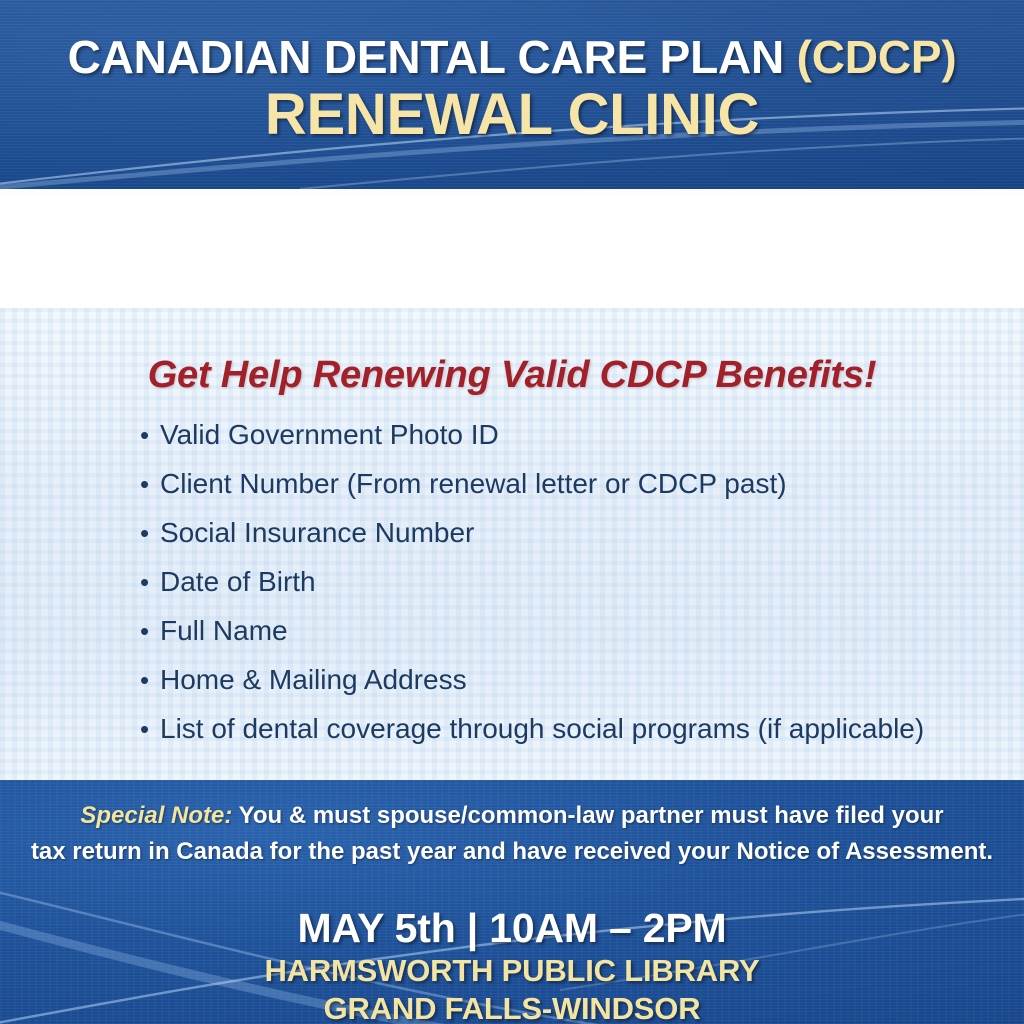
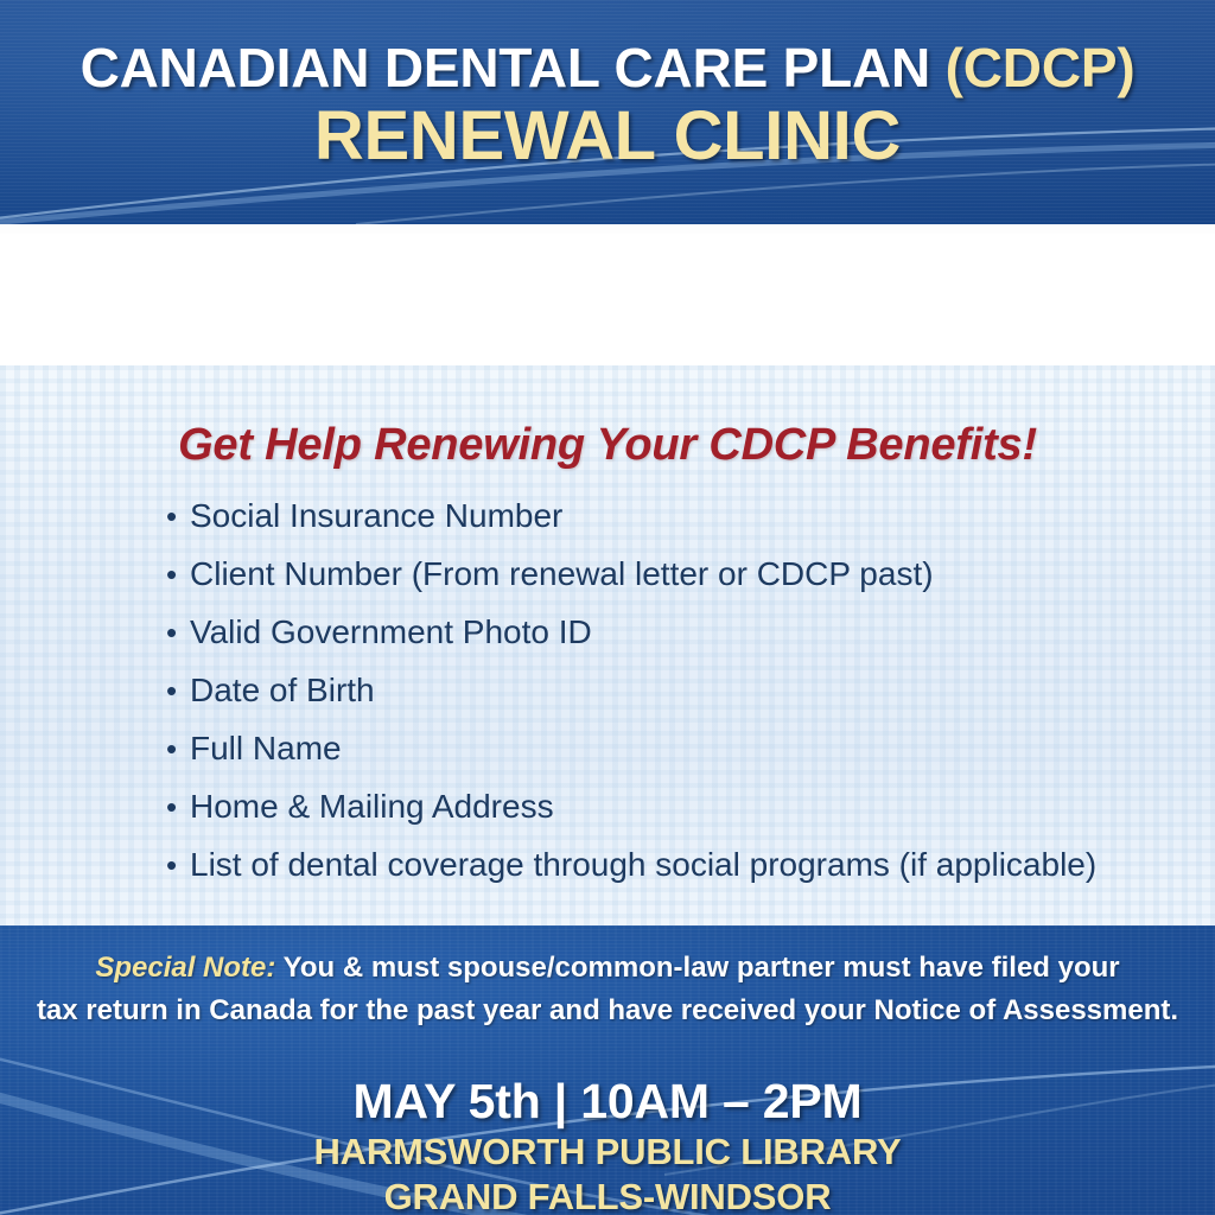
  CANADIAN DENTAL CARE PLAN (CDCP)
  RENEWAL CLINIC
- Get Help Renewing Valid CDCP Benefits!
+ Get Help Renewing Your CDCP Benefits!
  •
- Valid Government Photo ID
+ Social Insurance Number
  •
  Client Number (From renewal letter or CDCP past)
  •
- Social Insurance Number
+ Valid Government Photo ID
  •
  Date of Birth
  •
  Full Name
  •
  Home & Mailing Address
  •
  List of dental coverage through social programs (if applicable)
  Special Note: You & must spouse/common-law partner must have filed your
  tax return in Canada for the past year and have received your Notice of Assessment.
  MAY 5th | 10AM – 2PM
  HARMSWORTH PUBLIC LIBRARY
  GRAND FALLS-WINDSOR
